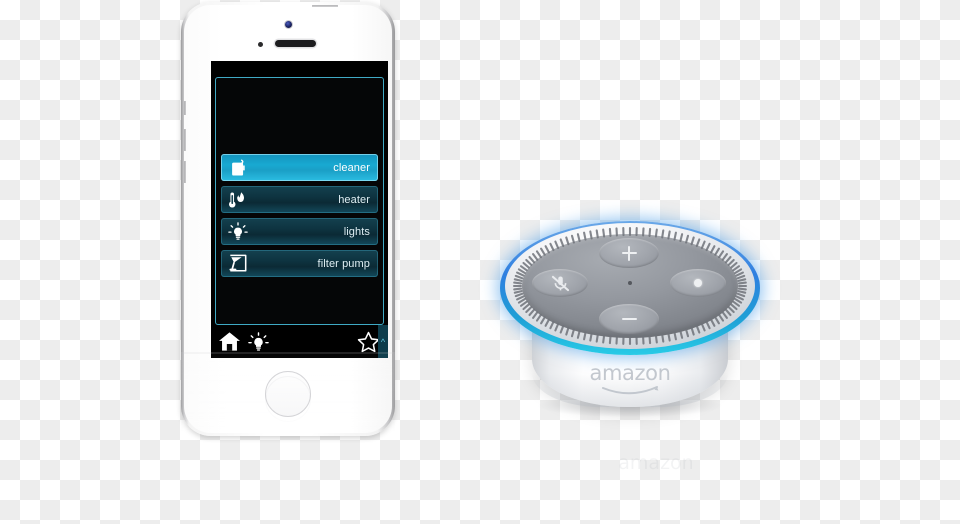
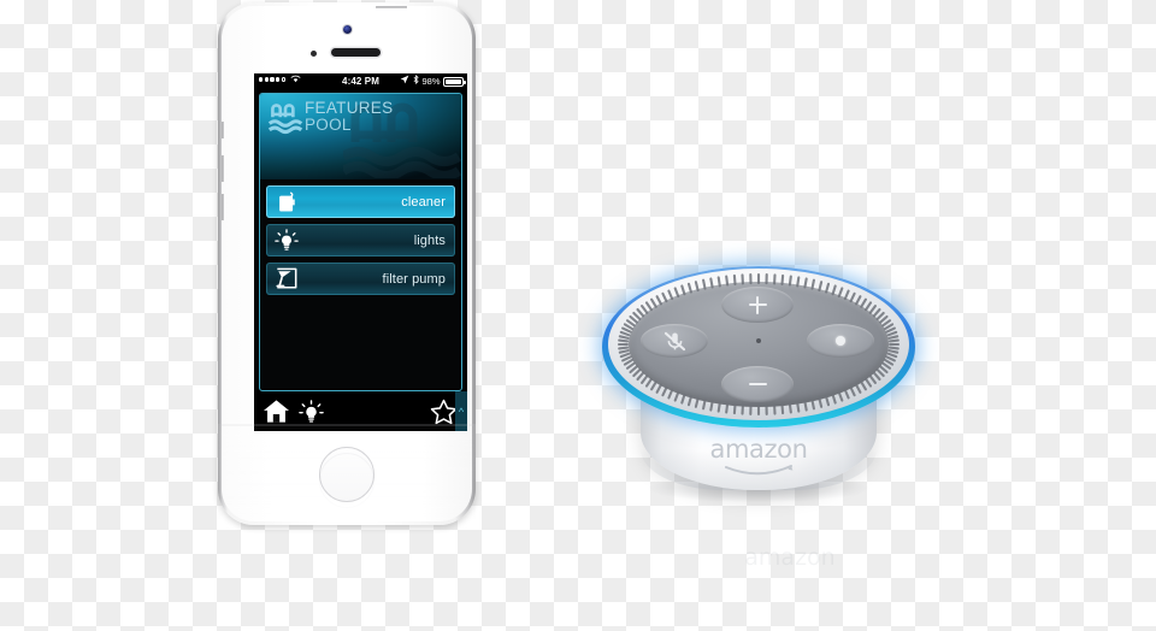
+ 4:42 PM
+ 98%
+ FEATURES
+ POOL
  cleaner
- heater
  lights
  filter pump
  ^
  amazon
  amazon
